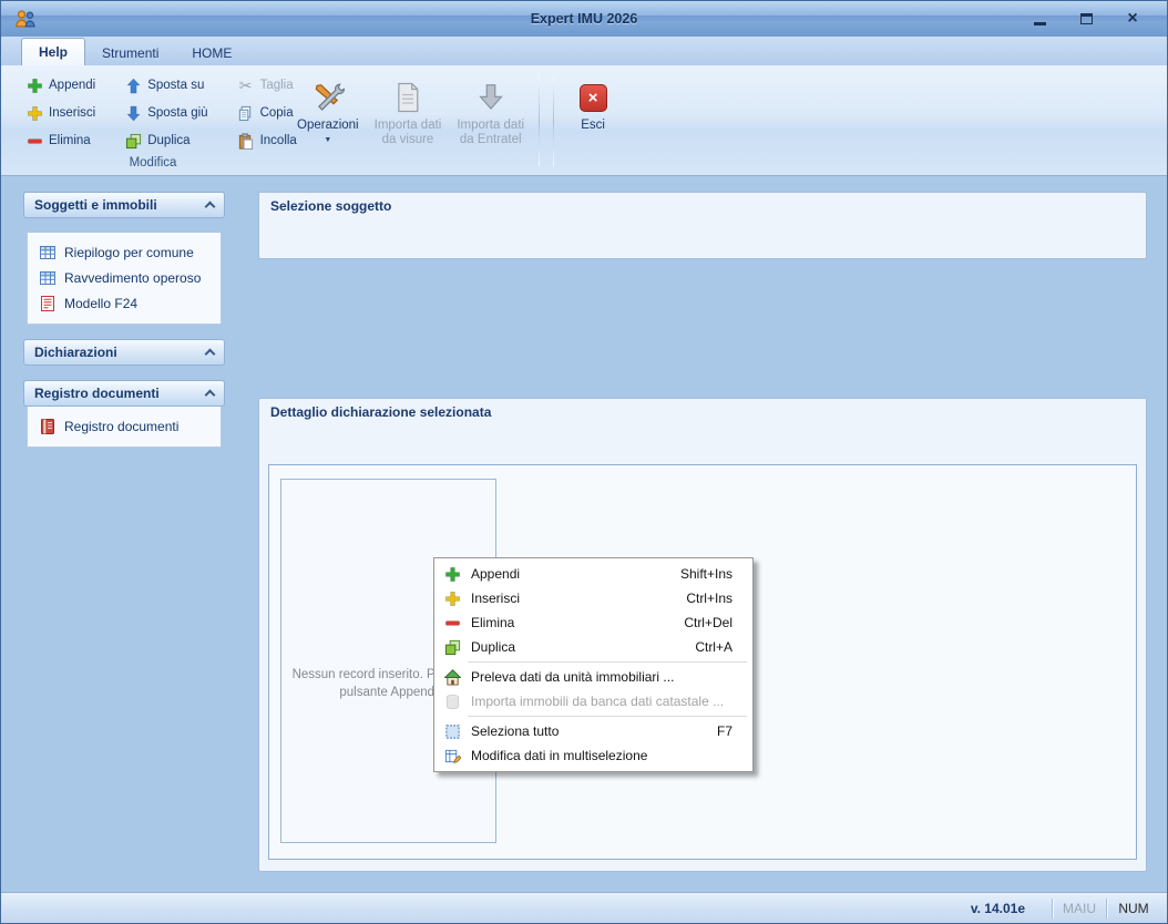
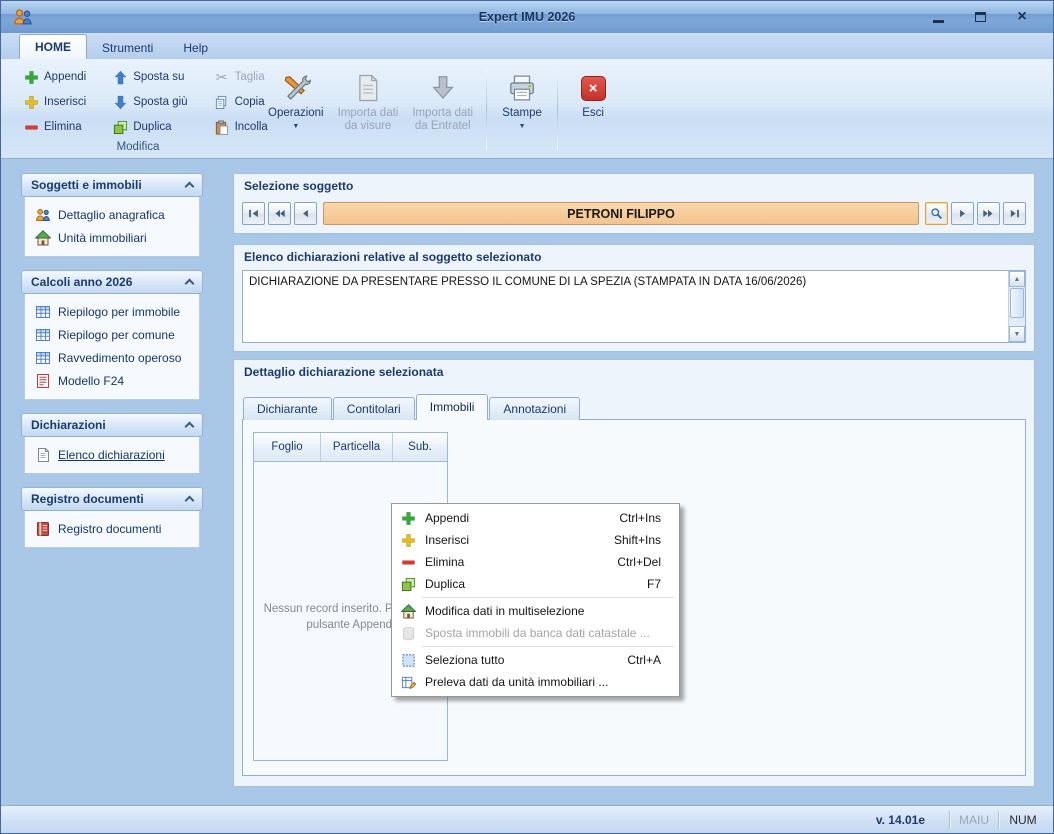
  Expert IMU 2026
  ×
- Help
+ HOME
  Strumenti
- HOME
+ Help
  Appendi
  Inserisci
  Elimina
  Sposta su
  Sposta giù
  Duplica
  ✂
  Taglia
  Copia
  Incolla
  Modifica
  Operazioni
  Importa dati
  da visure
  Importa dati
  da Entratel
+ Stampe
  ×
  Esci
  Soggetti e immobili
+ Dettaglio anagrafica
+ Unità immobiliari
+ Calcoli anno 2026
+ Riepilogo per immobile
  Riepilogo per comune
  Ravvedimento operoso
  Modello F24
  Dichiarazioni
+ Elenco dichiarazioni
  Registro documenti
  Registro documenti
  Selezione soggetto
+ PETRONI FILIPPO
+ Elenco dichiarazioni relative al soggetto selezionato
+ DICHIARAZIONE DA PRESENTARE PRESSO IL COMUNE DI LA SPEZIA (STAMPATA IN DATA 16/06/2026)
  Dettaglio dichiarazione selezionata
+ Dichiarante
+ Contitolari
+ Immobili
+ Annotazioni
+ Foglio
+ Particella
+ Sub.
  Nessun record inserito. P
  pulsante Append
  Appendi
- Shift+Ins
+ Ctrl+Ins
  Inserisci
- Ctrl+Ins
+ Shift+Ins
  Elimina
  Ctrl+Del
  Duplica
- Ctrl+A
+ F7
- Preleva dati da unità immobiliari ...
+ Modifica dati in multiselezione
- Importa immobili da banca dati catastale ...
+ Sposta immobili da banca dati catastale ...
  Seleziona tutto
- F7
+ Ctrl+A
- Modifica dati in multiselezione
+ Preleva dati da unità immobiliari ...
  v. 14.01e
  MAIU
  NUM
